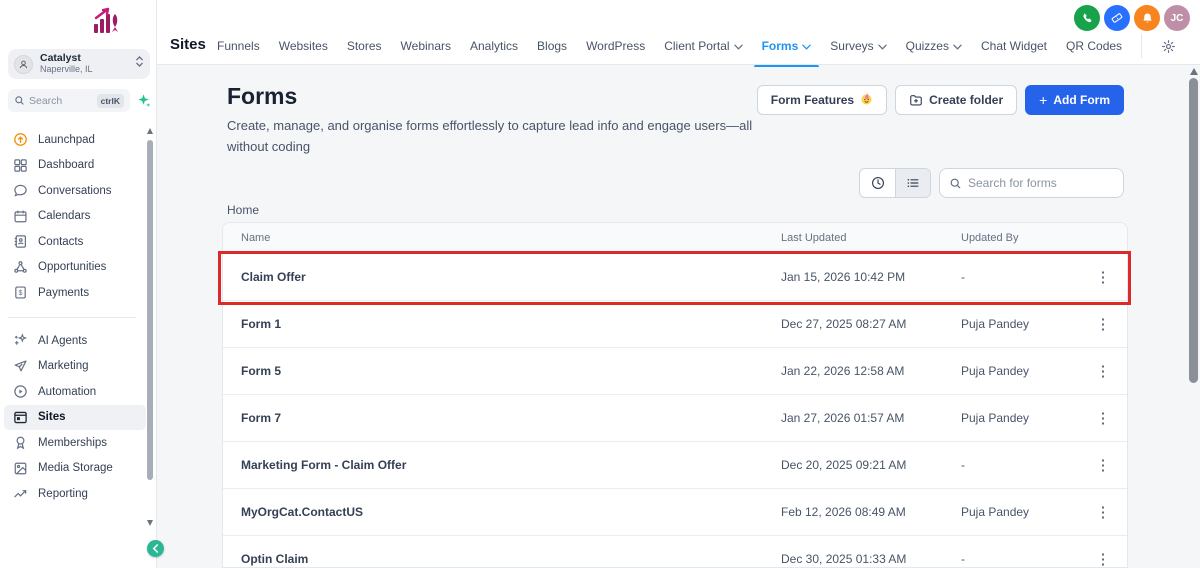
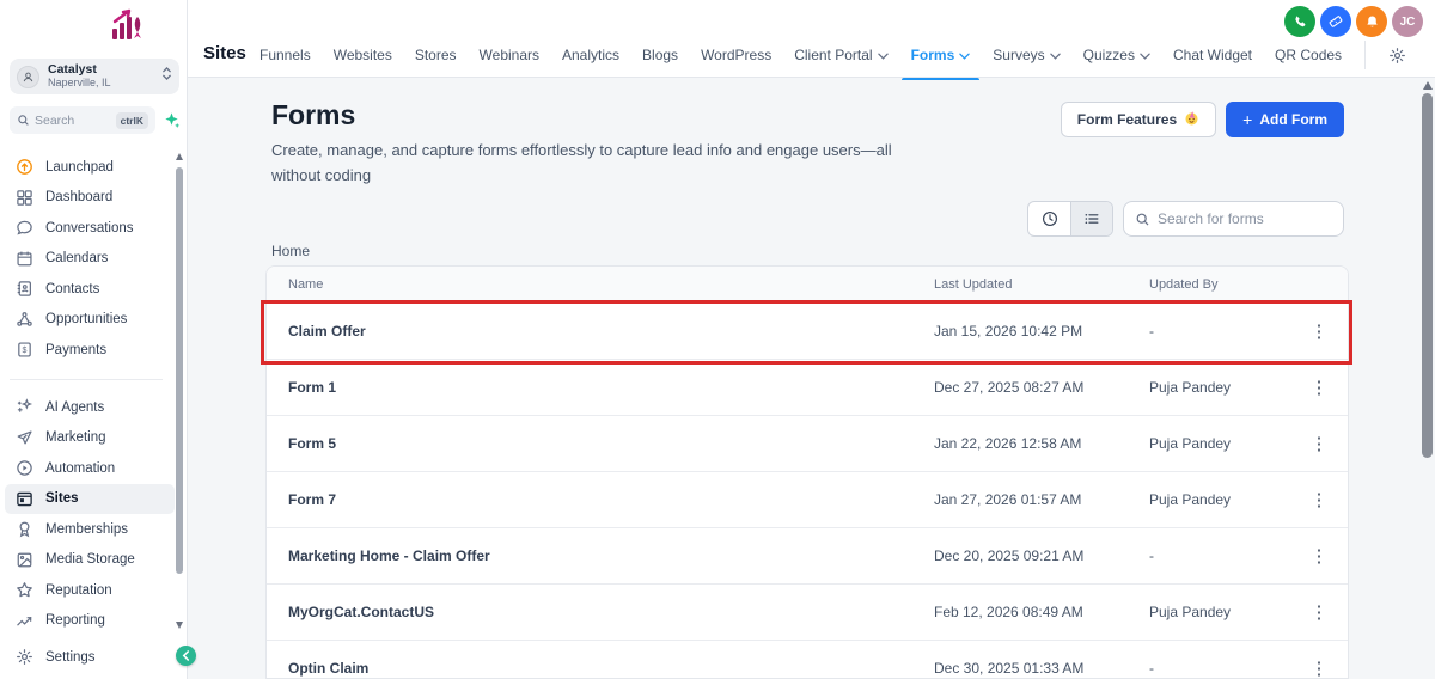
  Catalyst
  Naperville, IL
  Search
  ctrlK
  Launchpad
  Dashboard
  Conversations
  Calendars
  Contacts
  Opportunities
  Payments
  AI Agents
  Marketing
  Automation
  Sites
  Memberships
  Media Storage
+ Reputation
  Reporting
+ Settings
  Sites
  Funnels
  Websites
  Stores
  Webinars
  Analytics
  Blogs
  WordPress
  Client Portal
  Forms
  Surveys
  Quizzes
  Chat Widget
  QR Codes
  JC
  Forms
- Create, manage, and organise forms effortlessly to capture lead info and engage users—all without coding
+ Create, manage, and capture forms effortlessly to capture lead info and engage users—all without coding
  Form Features
- Create folder
  +
  Add Form
  Search for forms
  Home
  Name
  Last Updated
  Updated By
  Claim Offer
  Jan 15, 2026 10:42 PM
  -
  ⋮
  Form 1
  Dec 27, 2025 08:27 AM
  Puja Pandey
  ⋮
  Form 5
  Jan 22, 2026 12:58 AM
  Puja Pandey
  ⋮
  Form 7
  Jan 27, 2026 01:57 AM
  Puja Pandey
  ⋮
- Marketing Form - Claim Offer
+ Marketing Home - Claim Offer
  Dec 20, 2025 09:21 AM
  -
  ⋮
  MyOrgCat.ContactUS
  Feb 12, 2026 08:49 AM
  Puja Pandey
  ⋮
  Optin Claim
  Dec 30, 2025 01:33 AM
  -
  ⋮
